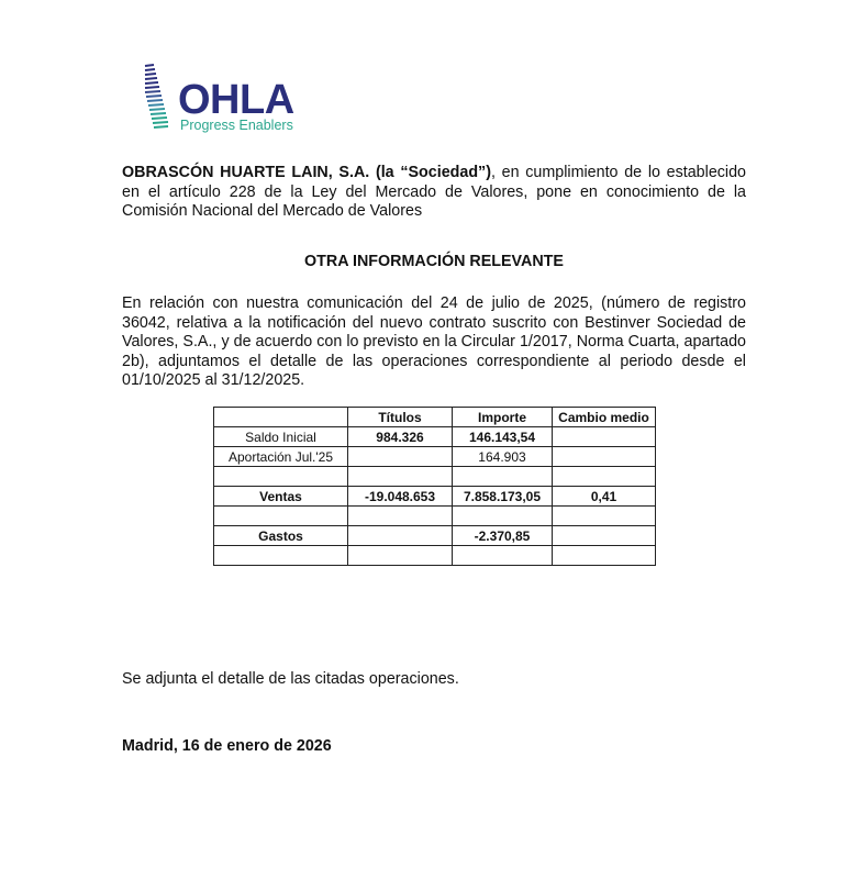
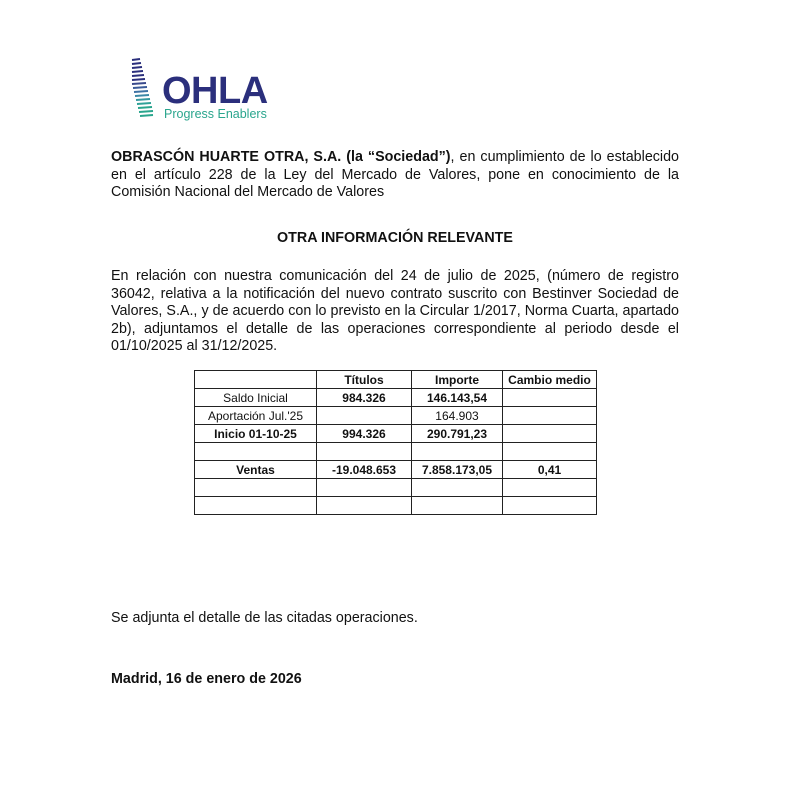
  OHLA
  Progress Enablers
- OBRASCÓN HUARTE LAIN, S.A. (la “Sociedad”), en cumplimiento de lo establecido en el artículo 228 de la Ley del Mercado de Valores, pone en conocimiento de la Comisión Nacional del Mercado de Valores
+ OBRASCÓN HUARTE OTRA, S.A. (la “Sociedad”), en cumplimiento de lo establecido en el artículo 228 de la Ley del Mercado de Valores, pone en conocimiento de la Comisión Nacional del Mercado de Valores
  OTRA INFORMACIÓN RELEVANTE
  En relación con nuestra comunicación del 24 de julio de 2025, (número de registro 36042, relativa a la notificación del nuevo contrato suscrito con Bestinver Sociedad de Valores, S.A., y de acuerdo con lo previsto en la Circular 1/2017, Norma Cuarta, apartado 2b), adjuntamos el detalle de las operaciones correspondiente al periodo desde el 01/10/2025 al 31/12/2025.
  	Títulos	Importe	Cambio medio
  Saldo Inicial	984.326	146.143,54
  Aportación Jul.'25		164.903
+ Inicio 01-10-25	994.326	290.791,23
  Ventas	-19.048.653	7.858.173,05	0,41
- Gastos		-2.370,85
  Se adjunta el detalle de las citadas operaciones.
  Madrid, 16 de enero de 2026
